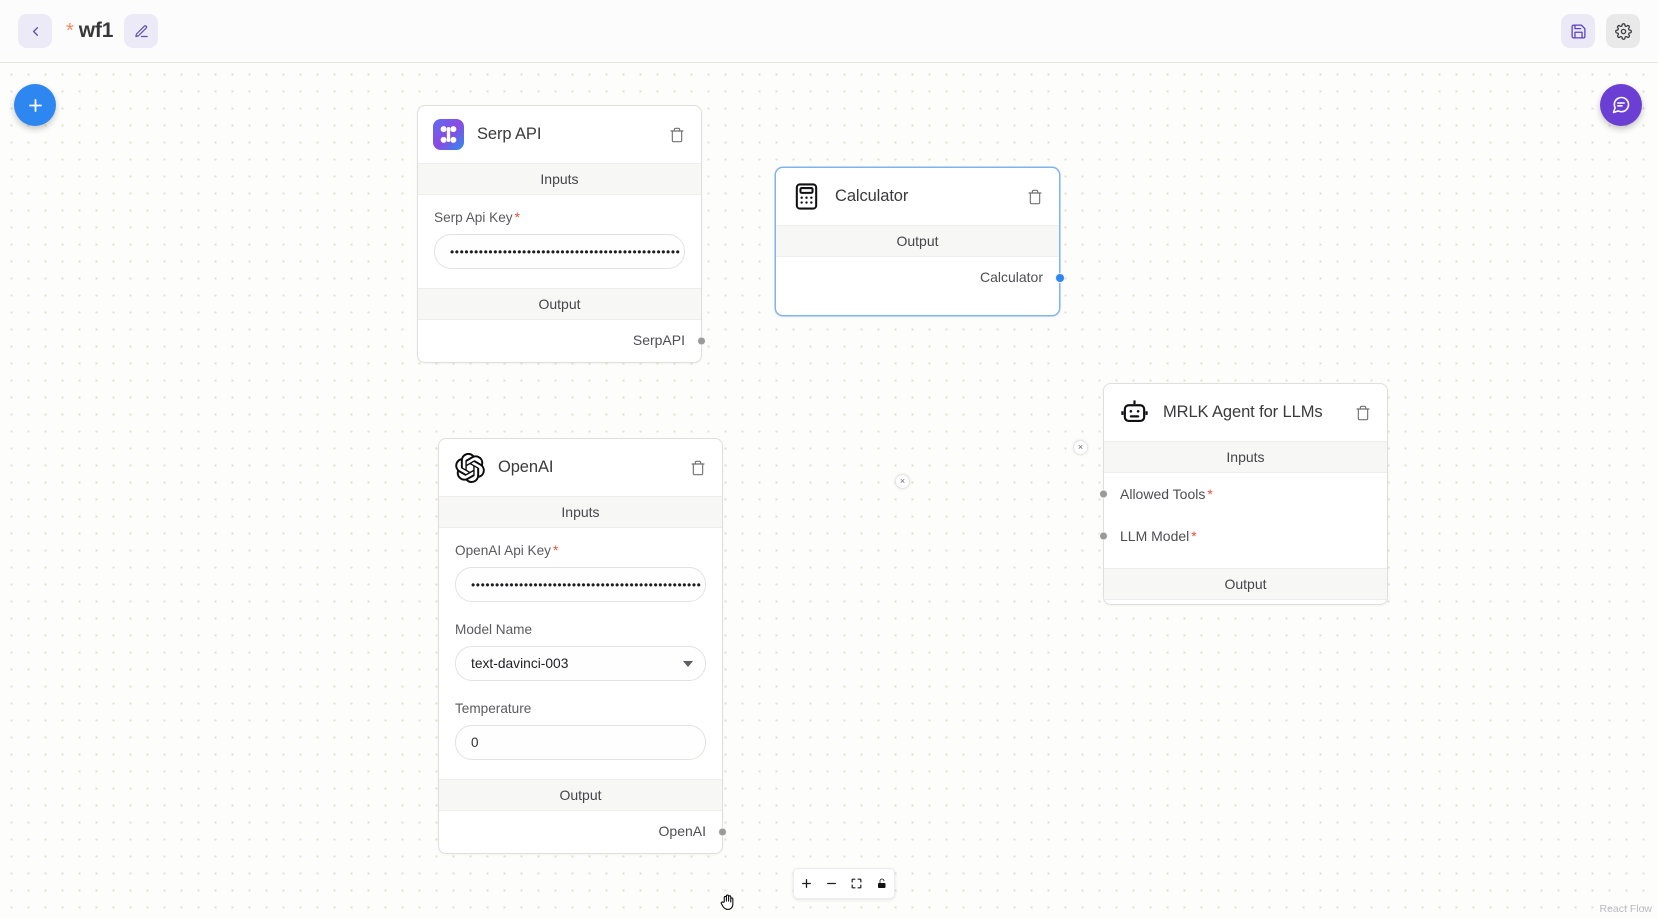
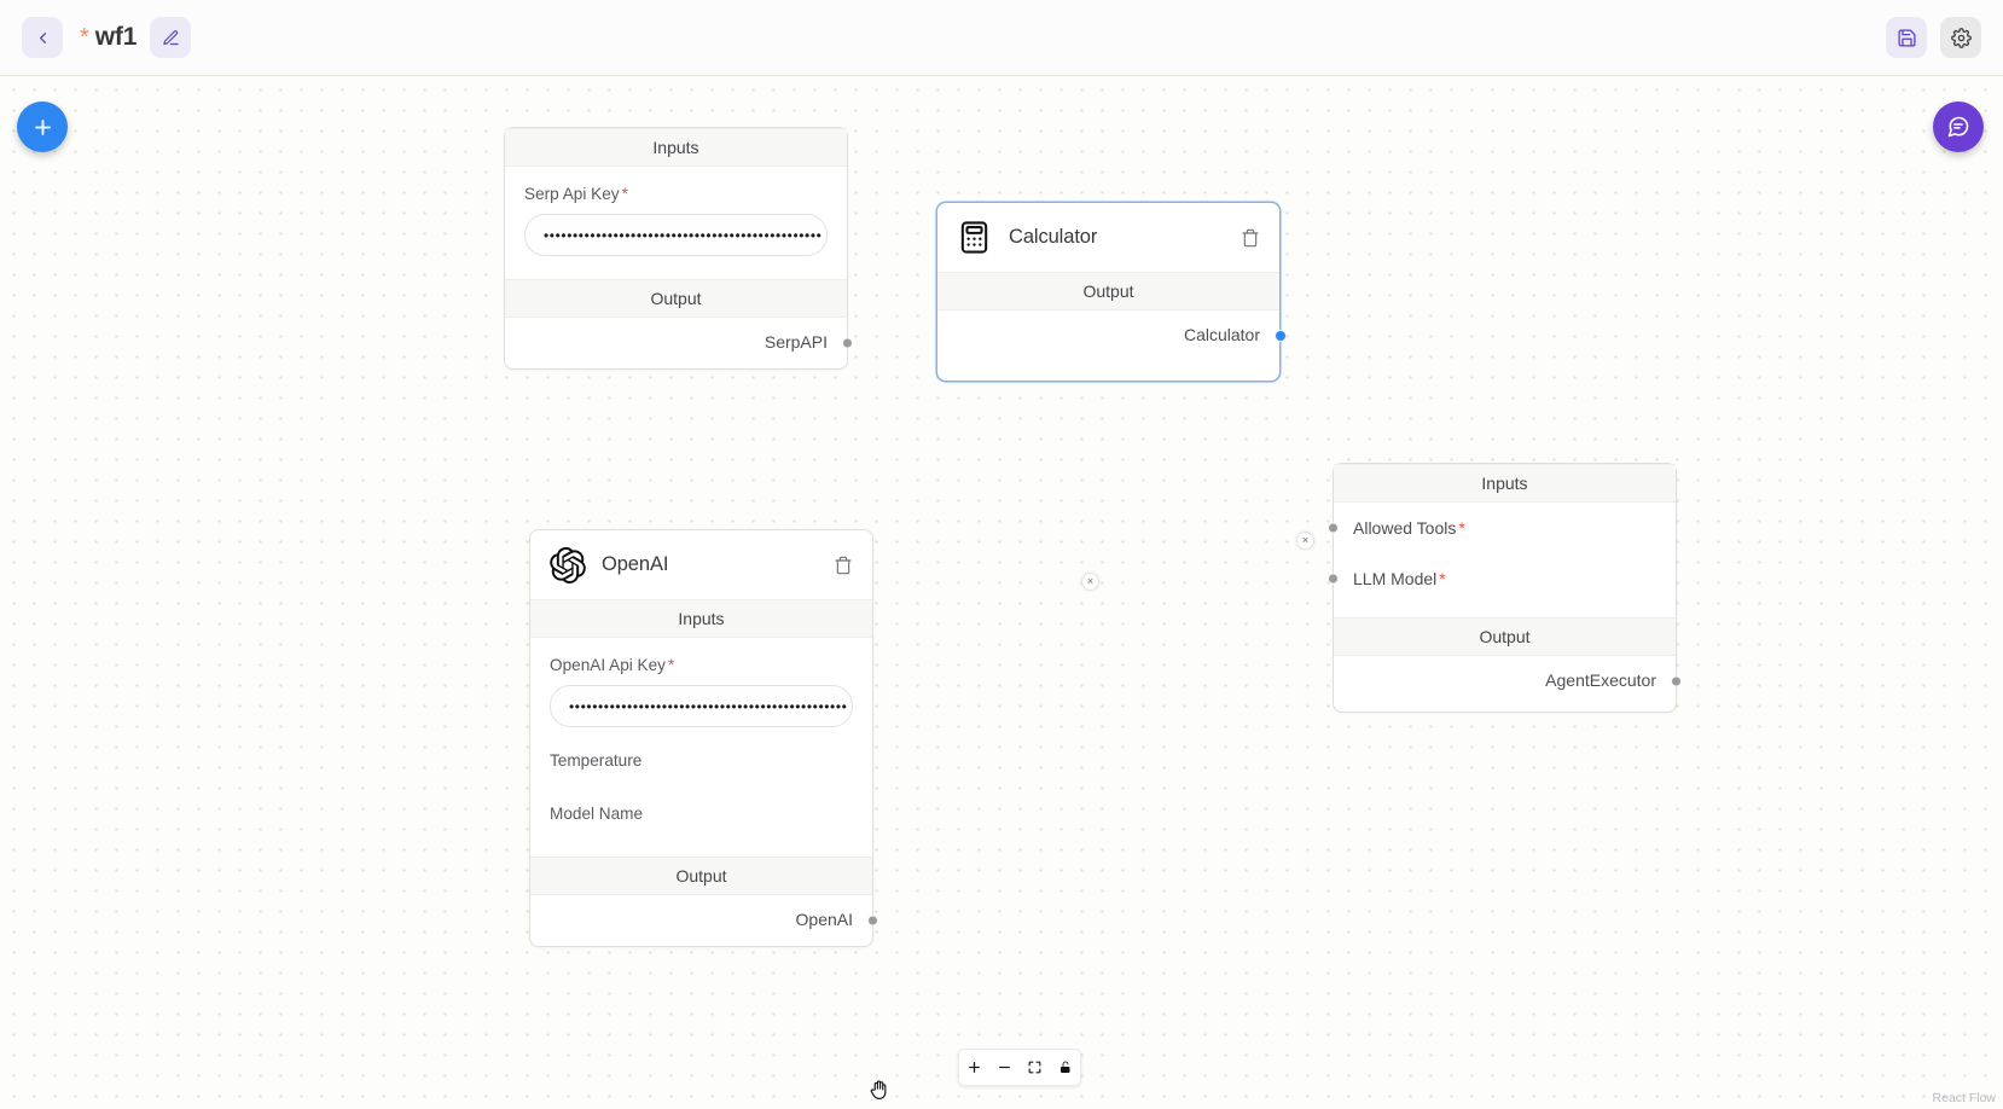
  *
  wf1
  ×
  ×
- Serp API
  Inputs
  Serp Api Key *
  ••••••••••••••••••••••••••••••••••••••••••••••••
  Output
  SerpAPI
  Calculator
  Output
  Calculator
  OpenAI
  Inputs
  OpenAI Api Key *
  ••••••••••••••••••••••••••••••••••••••••••••••••
- Model Name
+ Temperature
- text-davinci-003
- Temperature
+ Model Name
- 0
  Output
  OpenAI
- MRLK Agent for LLMs
  Inputs
  Allowed Tools
  *
  LLM Model
  *
  Output
+ AgentExecutor
  React Flow
